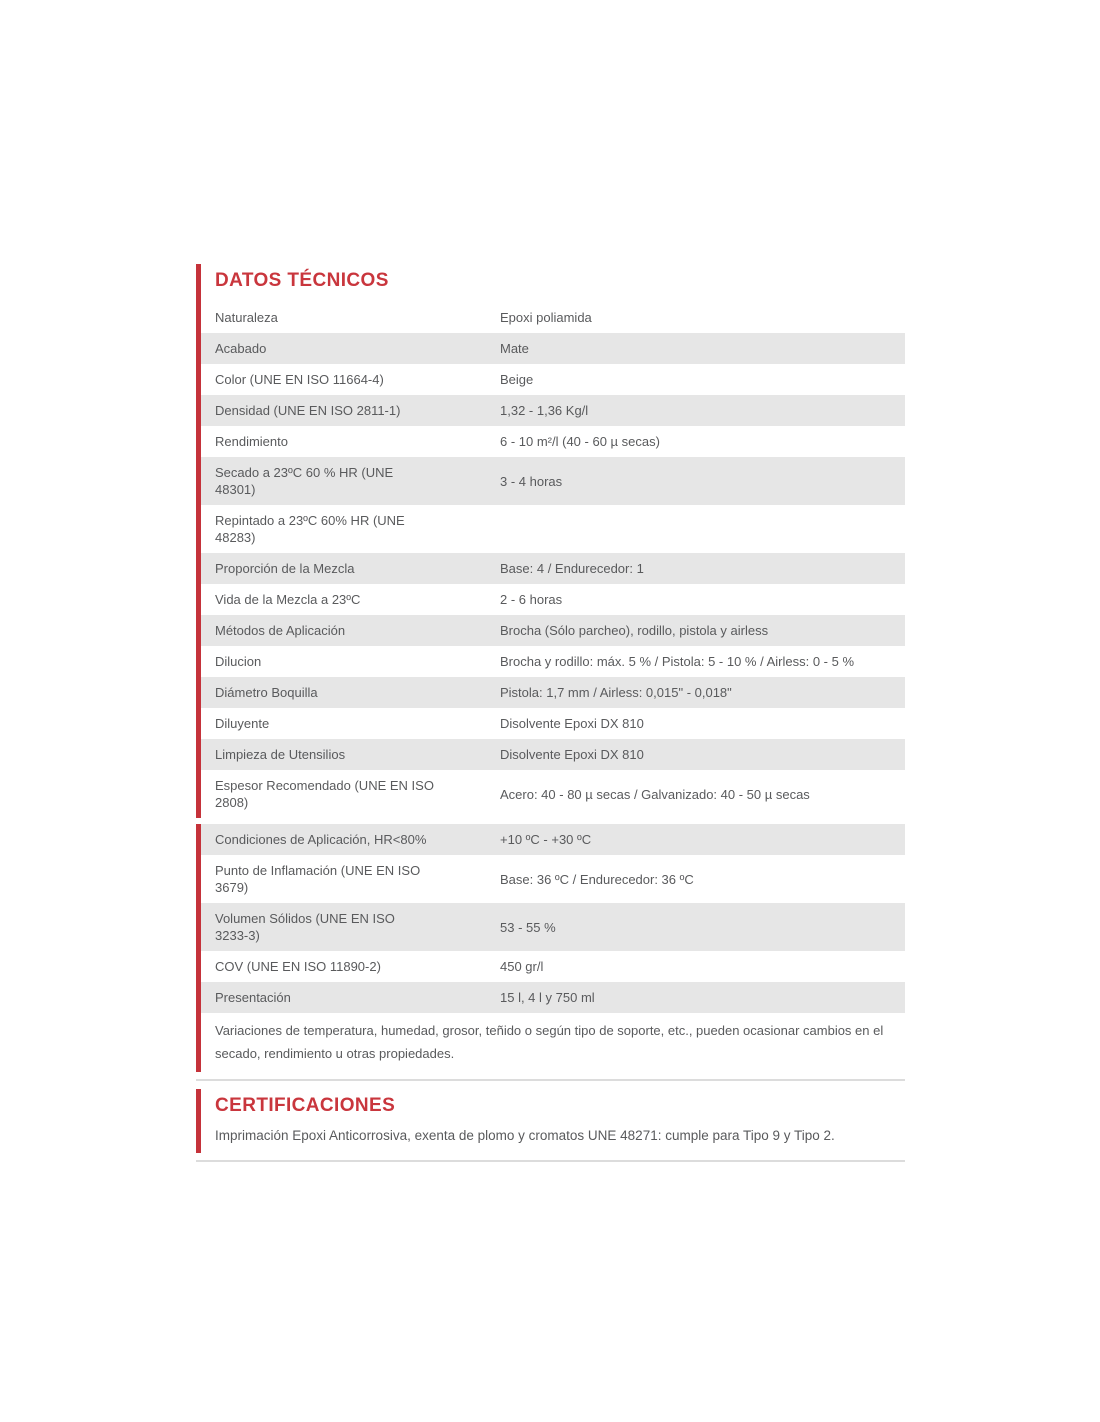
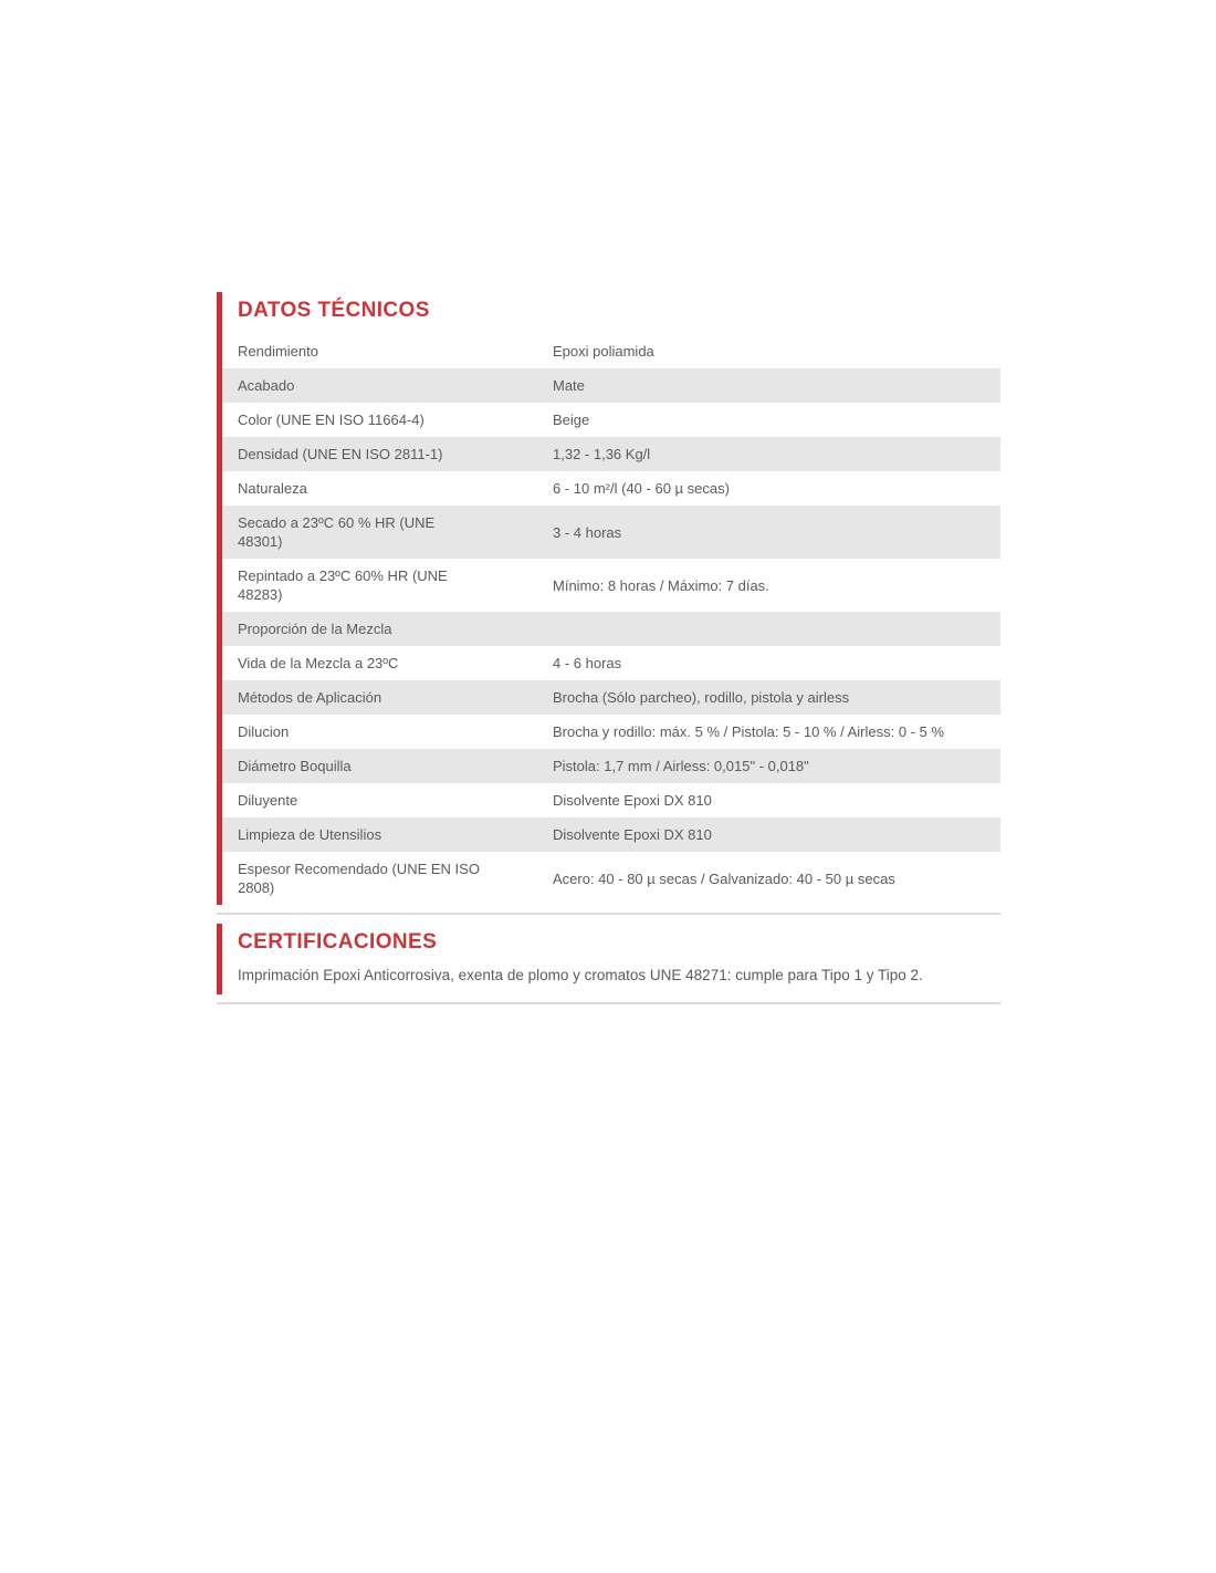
  DATOS TÉCNICOS
- Naturaleza
+ Rendimiento
  Epoxi poliamida
  Acabado
  Mate
  Color (UNE EN ISO 11664-4)
  Beige
  Densidad (UNE EN ISO 2811-1)
  1,32 - 1,36 Kg/l
- Rendimiento
+ Naturaleza
  6 - 10 m²/l (40 - 60 µ secas)
  Secado a 23ºC 60 % HR (UNE
  48301)
  3 - 4 horas
  Repintado a 23ºC 60% HR (UNE
  48283)
+ Mínimo: 8 horas / Máximo: 7 días.
  Proporción de la Mezcla
- Base: 4 / Endurecedor: 1
  Vida de la Mezcla a 23ºC
- 2 - 6 horas
+ 4 - 6 horas
  Métodos de Aplicación
  Brocha (Sólo parcheo), rodillo, pistola y airless
  Dilucion
  Brocha y rodillo: máx. 5 % / Pistola: 5 - 10 % / Airless: 0 - 5 %
  Diámetro Boquilla
  Pistola: 1,7 mm / Airless: 0,015" - 0,018"
  Diluyente
  Disolvente Epoxi DX 810
  Limpieza de Utensilios
  Disolvente Epoxi DX 810
  Espesor Recomendado (UNE EN ISO
  2808)
  Acero: 40 - 80 µ secas / Galvanizado: 40 - 50 µ secas
- Condiciones de Aplicación, HR<80%
- +10 ºC - +30 ºC
- Punto de Inflamación (UNE EN ISO
- 3679)
- Base: 36 ºC / Endurecedor: 36 ºC
- Volumen Sólidos (UNE EN ISO
- 3233-3)
- 53 - 55 %
- COV (UNE EN ISO 11890-2)
- 450 gr/l
- Presentación
- 15 l, 4 l y 750 ml
- Variaciones de temperatura, humedad, grosor, teñido o según tipo de soporte, etc., pueden ocasionar cambios en el
- secado, rendimiento u otras propiedades.
  CERTIFICACIONES
- Imprimación Epoxi Anticorrosiva, exenta de plomo y cromatos UNE 48271: cumple para Tipo 9 y Tipo 2.
+ Imprimación Epoxi Anticorrosiva, exenta de plomo y cromatos UNE 48271: cumple para Tipo 1 y Tipo 2.
